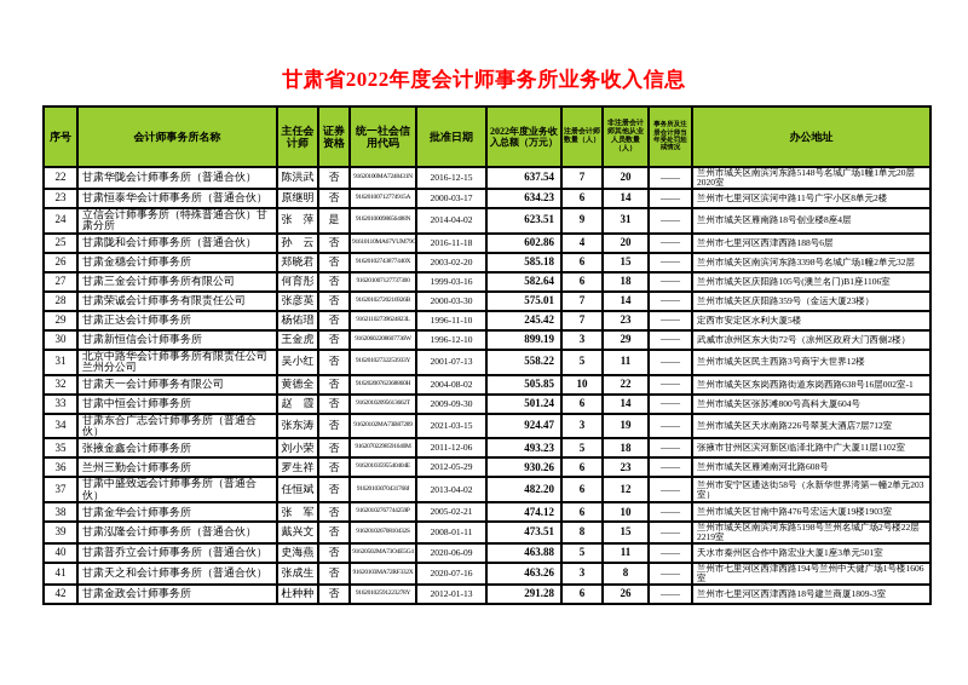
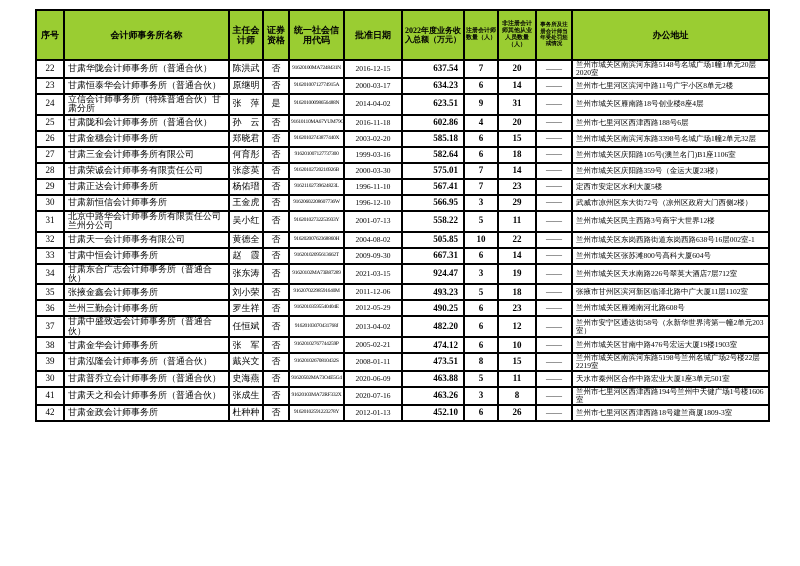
- 甘肃省2022年度会计师事务所业务收入信息
  22	甘肃华陇会计师事务所（普通合伙）	陈洪武	否		2016-12-15	637.54	7	20	——	兰州市城关区南滨河东路5148号名城广场1幢1单元20层2020室
  23	甘肃恒泰华会计师事务所（普通合伙）	原继明	否		2000-03-17	634.23	6	14	——	兰州市七里河区滨河中路11号广宇小区8单元2楼
  24	立信会计师事务所（特殊普通合伙）甘肃分所	张 萍	是		2014-04-02	623.51	9	31	——	兰州市城关区雁南路18号创业楼8座4层
  25	甘肃陇和会计师事务所（普通合伙）	孙 云	否		2016-11-18	602.86	4	20	——	兰州市七里河区西津西路188号6层
  26	甘肃金穗会计师事务所	郑晓君	否		2003-02-20	585.18	6	15	——	兰州市城关区南滨河东路3398号名城广场1幢2单元32层
  27	甘肃三金会计师事务所有限公司	何育彤	否		1999-03-16	582.64	6	18	——	兰州市城关区庆阳路105号(澳兰名门)B1座1106室
  28	甘肃荣诚会计师事务有限责任公司	张彦英	否		2000-03-30	575.01	7	14	——	兰州市城关区庆阳路359号（金运大厦23楼）
- 29	甘肃正达会计师事务所	杨佑瑨	否		1996-11-10	245.42	7	23	——	定西市安定区水利大厦5楼
+ 29	甘肃正达会计师事务所	杨佑瑨	否		1996-11-10	567.41	7	23	——	定西市安定区水利大厦5楼
- 30	甘肃新恒信会计师事务所	王金虎	否		1996-12-10	899.19	3	29	——	武威市凉州区东大街72号（凉州区政府大门西侧2楼）
+ 30	甘肃新恒信会计师事务所	王金虎	否		1996-12-10	566.95	3	29	——	武威市凉州区东大街72号（凉州区政府大门西侧2楼）
  31	北京中路华会计师事务所有限责任公司兰州分公司	吴小红	否		2001-07-13	558.22	5	11	——	兰州市城关区民主西路3号商宇大世界12楼
  32	甘肃天一会计师事务有限公司	黄德全	否		2004-08-02	505.85	10	22	——	兰州市城关区东岗西路街道东岗西路638号16层002室-1
- 33	甘肃中恒会计师事务所	赵 霞	否		2009-09-30	501.24	6	14	——	兰州市城关区张苏滩800号高科大厦604号
+ 33	甘肃中恒会计师事务所	赵 霞	否		2009-09-30	667.31	6	14	——	兰州市城关区张苏滩800号高科大厦604号
  34	甘肃东合广志会计师事务所（普通合伙）	张东涛	否		2021-03-15	924.47	3	19	——	兰州市城关区天水南路226号翠英大酒店7层712室
  35	张掖金鑫会计师事务所	刘小荣	否		2011-12-06	493.23	5	18	——	张掖市甘州区滨河新区临泽北路中广大厦11层1102室
- 36	兰州三勤会计师事务所	罗生祥	否		2012-05-29	930.26	6	23	——	兰州市城关区雁滩南河北路608号
+ 36	兰州三勤会计师事务所	罗生祥	否		2012-05-29	490.25	6	23	——	兰州市城关区雁滩南河北路608号
  37	甘肃中盛致远会计师事务所（普通合伙）	任恒斌	否		2013-04-02	482.20	6	12	——	兰州市安宁区通达街58号（永新华世界湾第一幢2单元203室）
  38	甘肃金华会计师事务所	张 军	否		2005-02-21	474.12	6	10	——	兰州市城关区甘南中路476号宏运大厦19楼1903室
  39	甘肃泓隆会计师事务所（普通合伙）	戴兴文	否		2008-01-11	473.51	8	15	——	兰州市城关区南滨河东路5198号兰州名城广场2号楼22层2219室
- 40	甘肃普乔立会计师事务所（普通合伙）	史海燕	否		2020-06-09	463.88	5	11	——	天水市秦州区合作中路宏业大厦1座3单元501室
+ 30	甘肃普乔立会计师事务所（普通合伙）	史海燕	否		2020-06-09	463.88	5	11	——	天水市秦州区合作中路宏业大厦1座3单元501室
  41	甘肃天之和会计师事务所（普通合伙）	张成生	否		2020-07-16	463.26	3	8	——	兰州市七里河区西津西路194号兰州中天健广场1号楼1606室
- 42	甘肃金政会计师事务所	杜种种	否		2012-01-13	291.28	6	26	——	兰州市七里河区西津西路18号建兰商厦1809-3室
+ 42	甘肃金政会计师事务所	杜种种	否		2012-01-13	452.10	6	26	——	兰州市七里河区西津西路18号建兰商厦1809-3室
